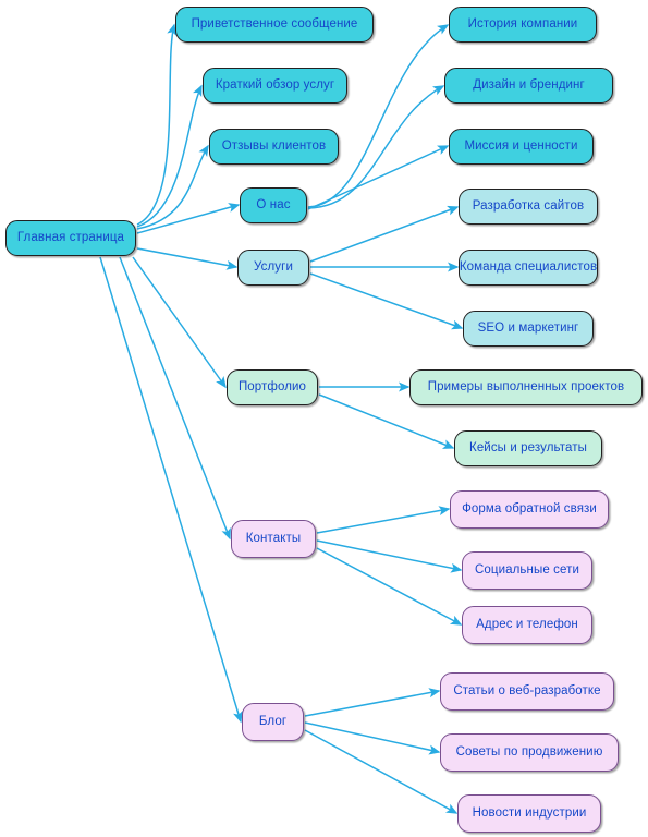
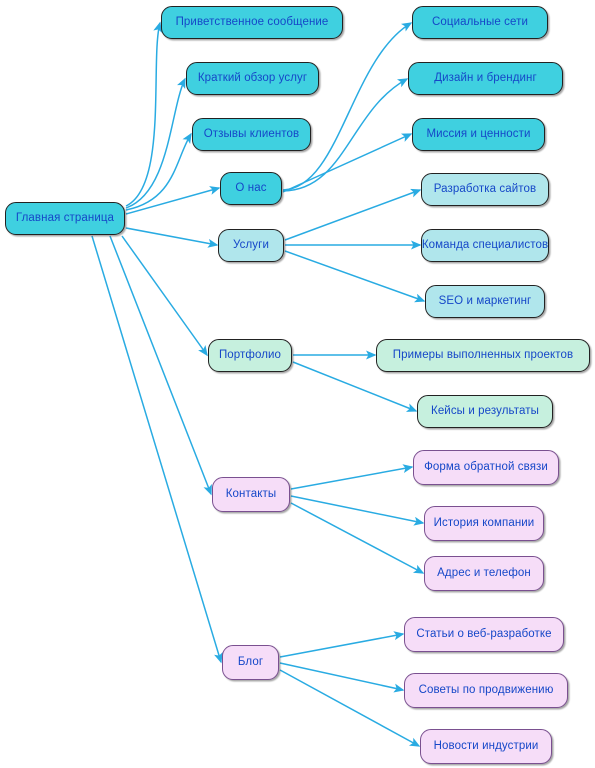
  Главная страница
  Приветственное сообщение
  Краткий обзор услуг
  Отзывы клиентов
  О нас
  Услуги
  Портфолио
  Контакты
  Блог
- История компании
+ Социальные сети
  Дизайн и брендинг
  Миссия и ценности
  Разработка сайтов
  Команда специалистов
  SEO и маркетинг
  Примеры выполненных проектов
  Кейсы и результаты
  Форма обратной связи
- Социальные сети
+ История компании
  Адрес и телефон
  Статьи о веб-разработке
  Советы по продвижению
  Новости индустрии
